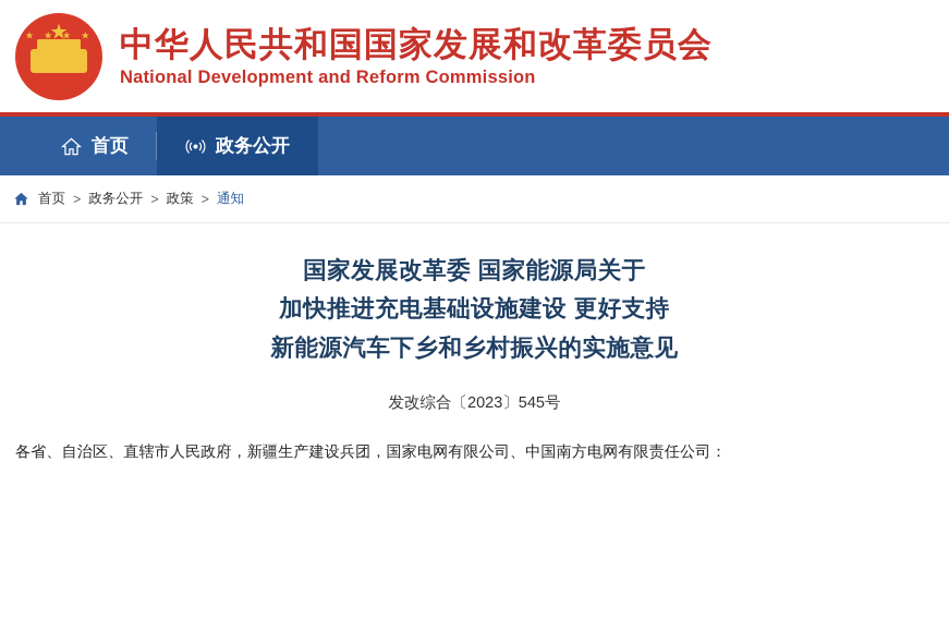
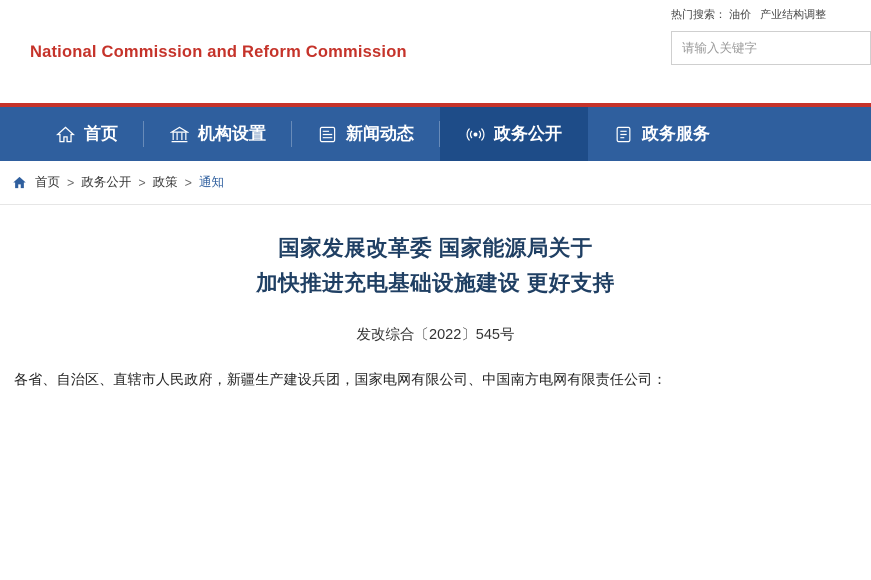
- ★
- ★★★★
- 中华人民共和国国家发展和改革委员会
- National Development and Reform Commission
+ National Commission and Reform Commission
+ 热门搜索： 油价 产业结构调整
+ 请输入关键字
  首页
+ 机构设置
+ 新闻动态
  政务公开
+ 政务服务
  首页
  >
  政务公开
  >
  政策
  >
  通知
  国家发展改革委 国家能源局关于
  加快推进充电基础设施建设 更好支持
- 新能源汽车下乡和乡村振兴的实施意见
- 发改综合〔2023〕545号
+ 发改综合〔2022〕545号
  各省、自治区、直辖市人民政府，新疆生产建设兵团，国家电网有限公司、中国南方电网有限责任公司：
